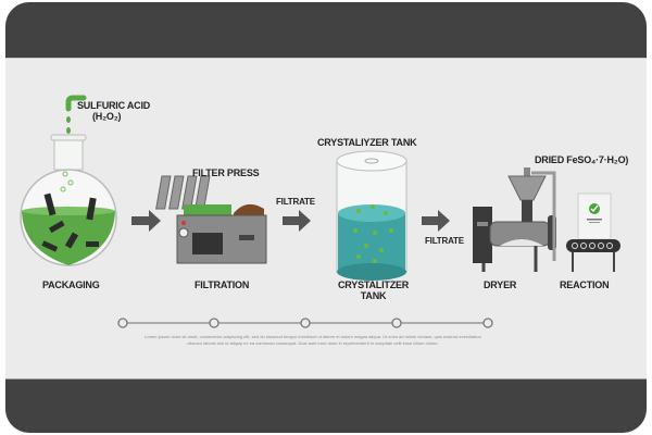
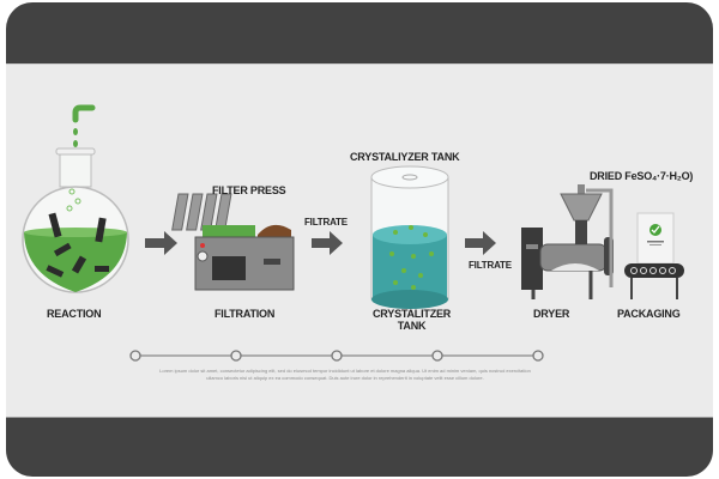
- SULFURIC ACID
- (H₂O₂)
- PACKAGING
+ REACTION
  FILTER PRESS
  FILTRATION
  FILTRATE
  CRYSTALIYZER TANK
  CRYSTALITZER
  TANK
  FILTRATE
  DRIED FeSO₄·7·H₂O)
  DRYER
- REACTION
+ PACKAGING
